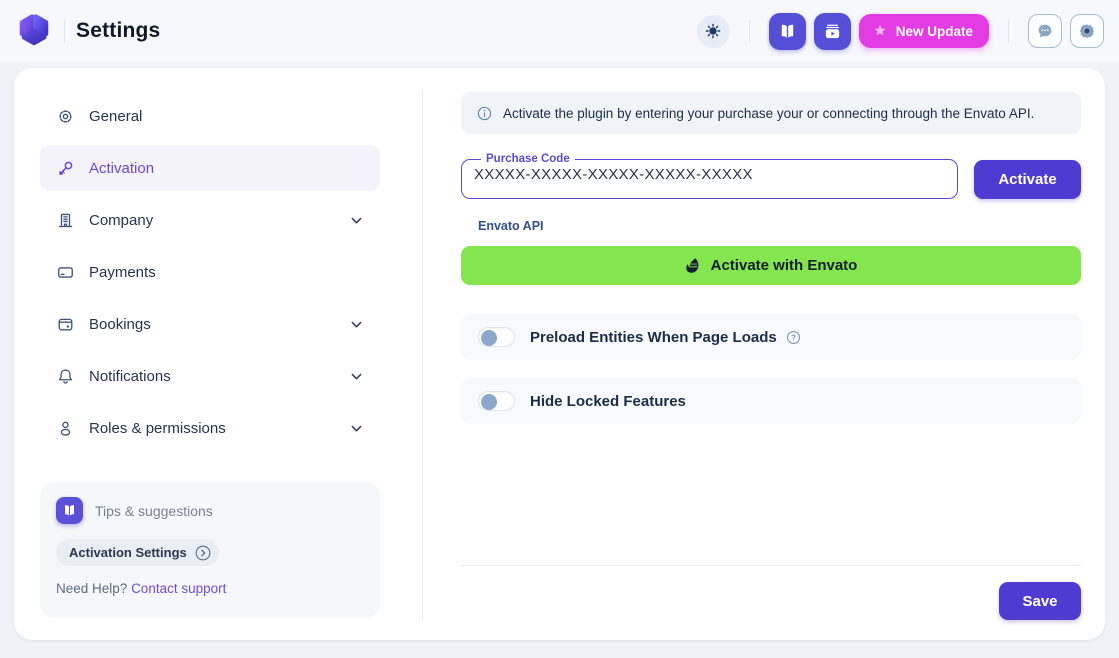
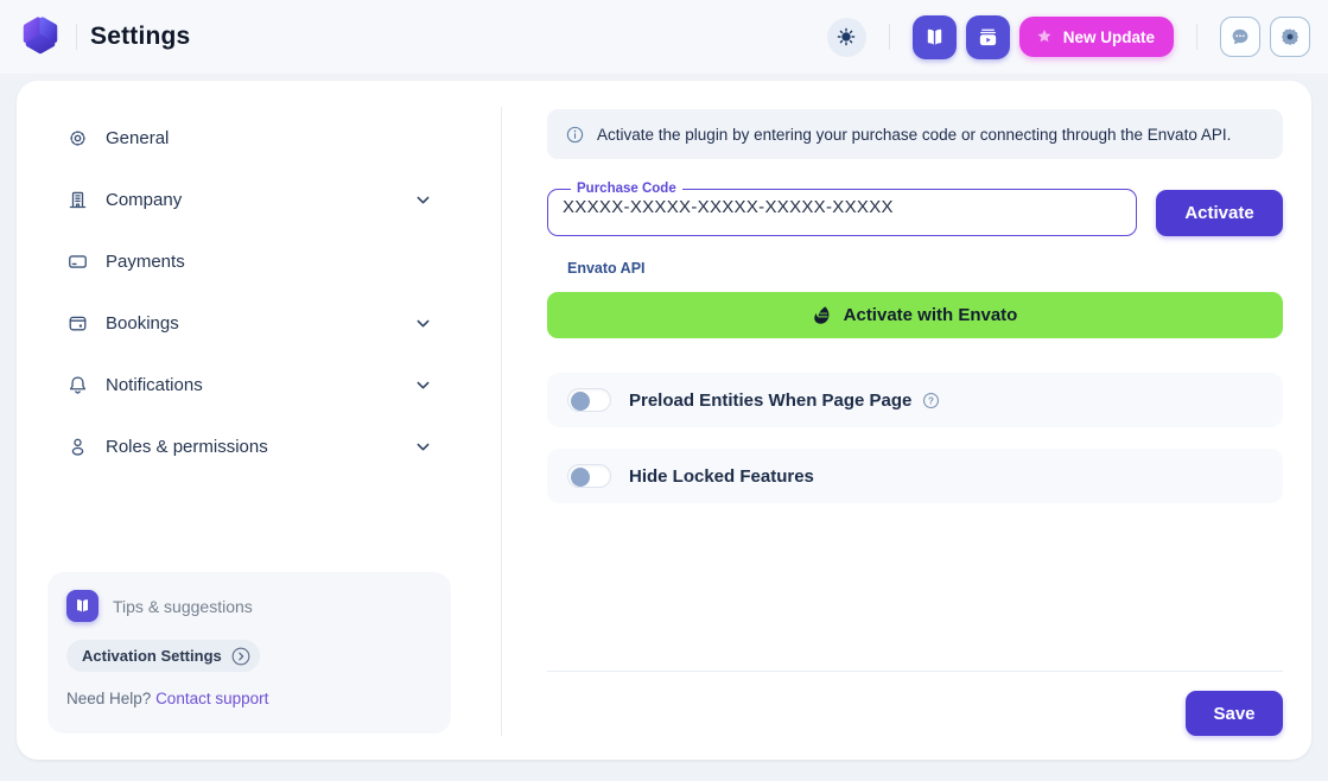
  Settings
  New Update
  General
- Activation
  Company
  Payments
  Bookings
  Notifications
  Roles & permissions
  Tips & suggestions
  Activation Settings
  Need Help? Contact support
- Activate the plugin by entering your purchase your or connecting through the Envato API.
+ Activate the plugin by entering your purchase code or connecting through the Envato API.
  Purchase Code
  XXXXX-XXXXX-XXXXX-XXXXX-XXXXX
  Activate
  Envato API
  Activate with Envato
- Preload Entities When Page Loads
+ Preload Entities When Page Page
  ?
  Hide Locked Features
  Save
